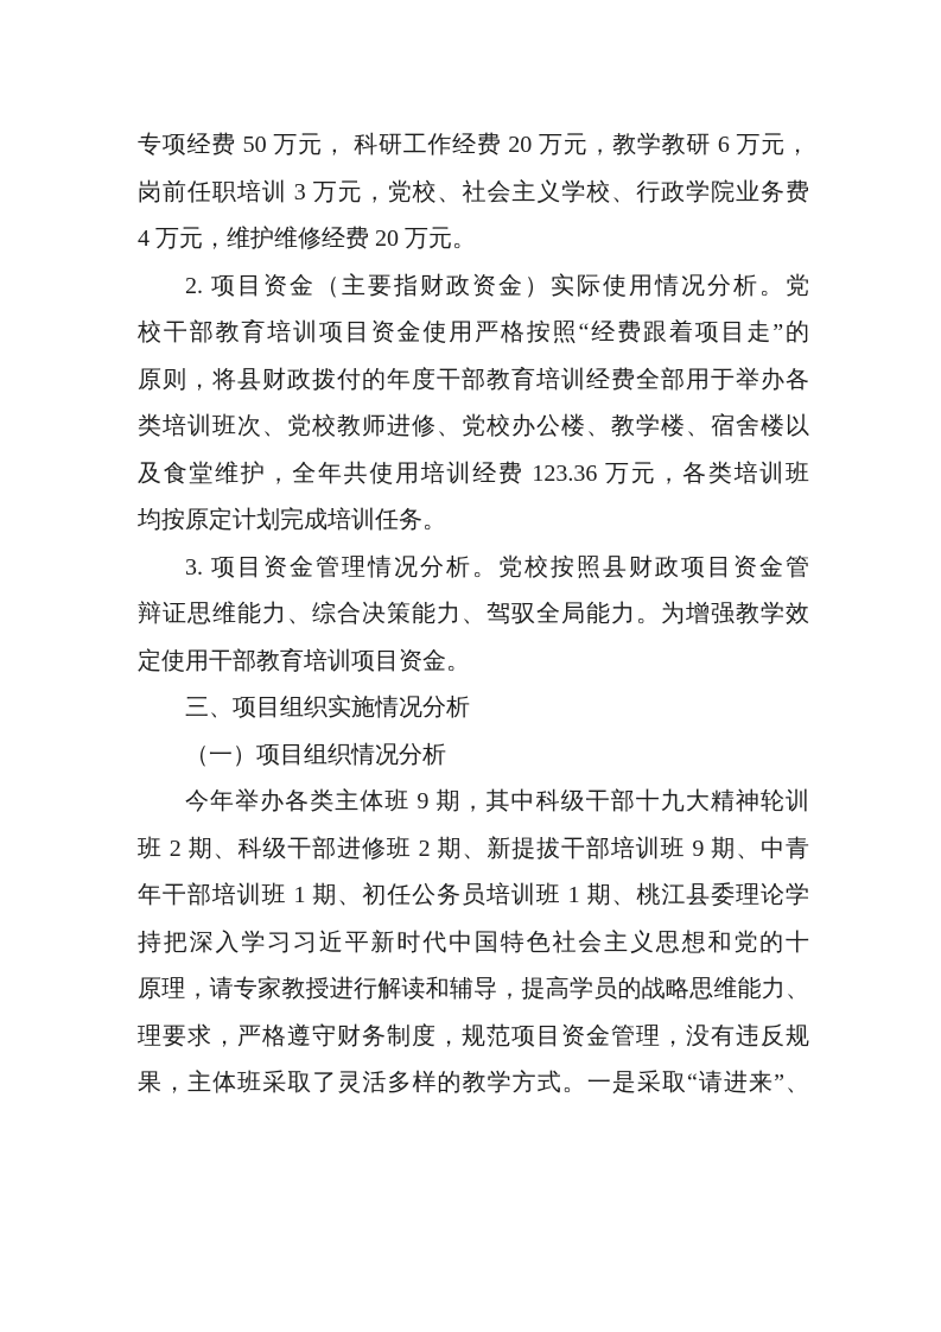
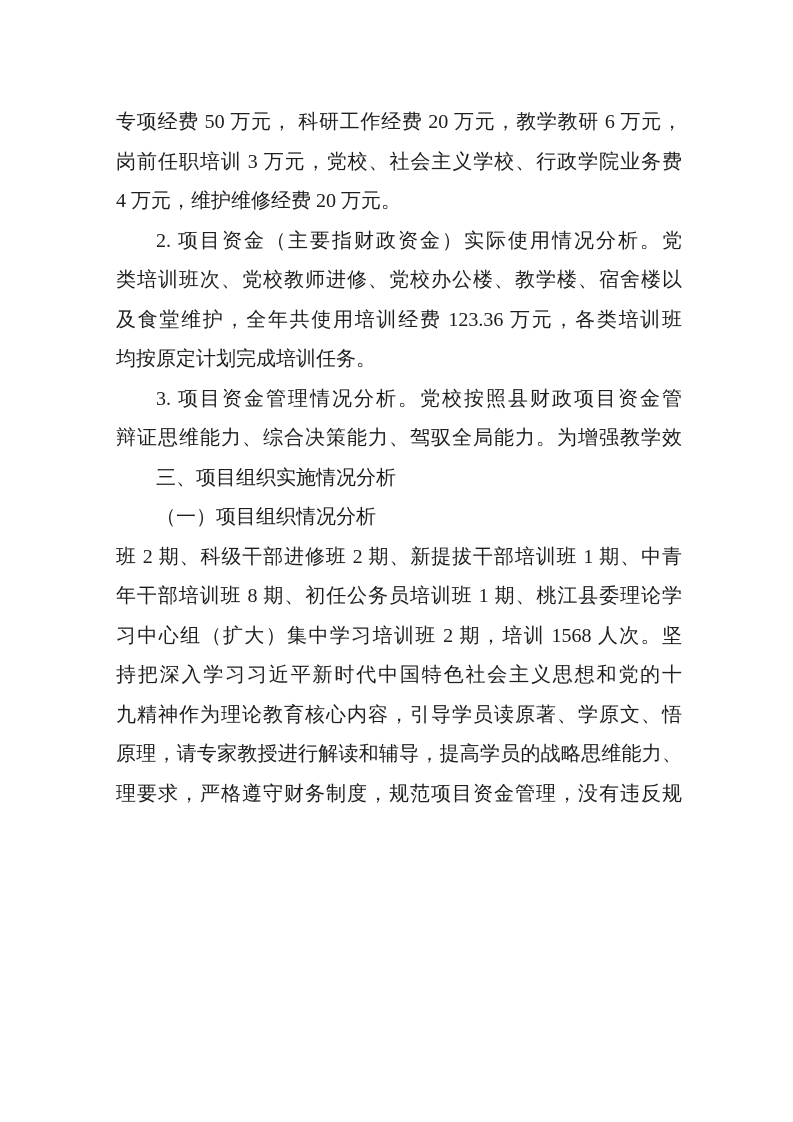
  专项经费 50 万元， 科研工作经费 20 万元，教学教研 6 万元，
  岗前任职培训 3 万元，党校、社会主义学校、行政学院业务费
  4 万元，维护维修经费 20 万元。
  2. 项目资金（主要指财政资金）实际使用情况分析。党
- 校干部教育培训项目资金使用严格按照“经费跟着项目走”的
- 原则，将县财政拨付的年度干部教育培训经费全部用于举办各
  类培训班次、党校教师进修、党校办公楼、教学楼、宿舍楼以
  及食堂维护，全年共使用培训经费 123.36 万元，各类培训班
  均按原定计划完成培训任务。
  3. 项目资金管理情况分析。党校按照县财政项目资金管
  辩证思维能力、综合决策能力、驾驭全局能力。为增强教学效
- 定使用干部教育培训项目资金。
  三、项目组织实施情况分析
  （一）项目组织情况分析
- 今年举办各类主体班 9 期，其中科级干部十九大精神轮训
- 班 2 期、科级干部进修班 2 期、新提拔干部培训班 9 期、中青
+ 班 2 期、科级干部进修班 2 期、新提拔干部培训班 1 期、中青
- 年干部培训班 1 期、初任公务员培训班 1 期、桃江县委理论学
+ 年干部培训班 8 期、初任公务员培训班 1 期、桃江县委理论学
+ 习中心组（扩大）集中学习培训班 2 期，培训 1568 人次。坚
  持把深入学习习近平新时代中国特色社会主义思想和党的十
+ 九精神作为理论教育核心内容，引导学员读原著、学原文、悟
  原理，请专家教授进行解读和辅导，提高学员的战略思维能力、
  理要求，严格遵守财务制度，规范项目资金管理，没有违反规
- 果，主体班采取了灵活多样的教学方式。一是采取“请进来”、
